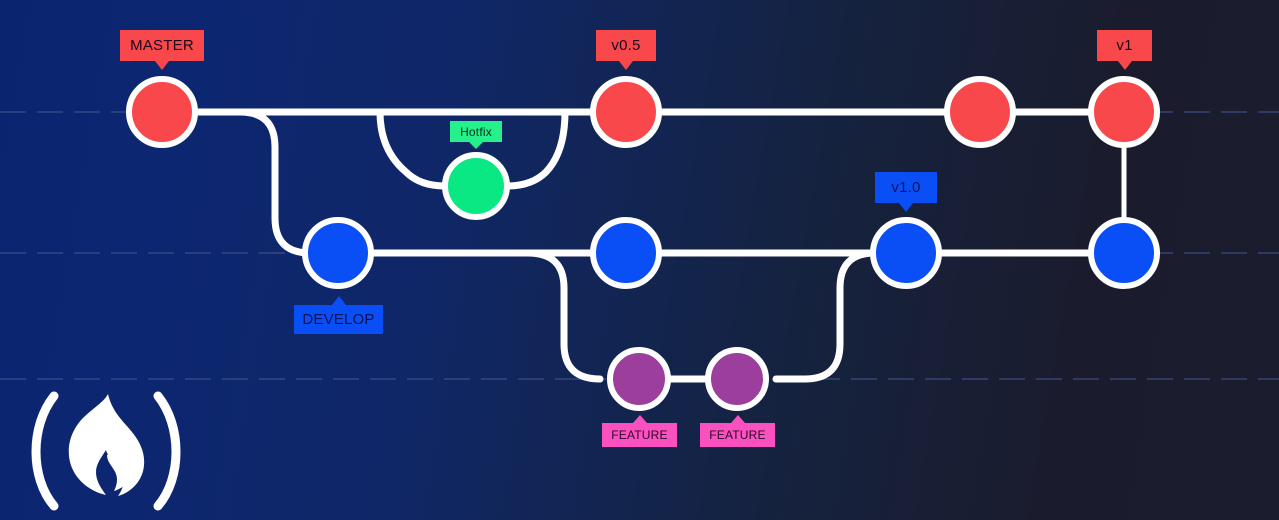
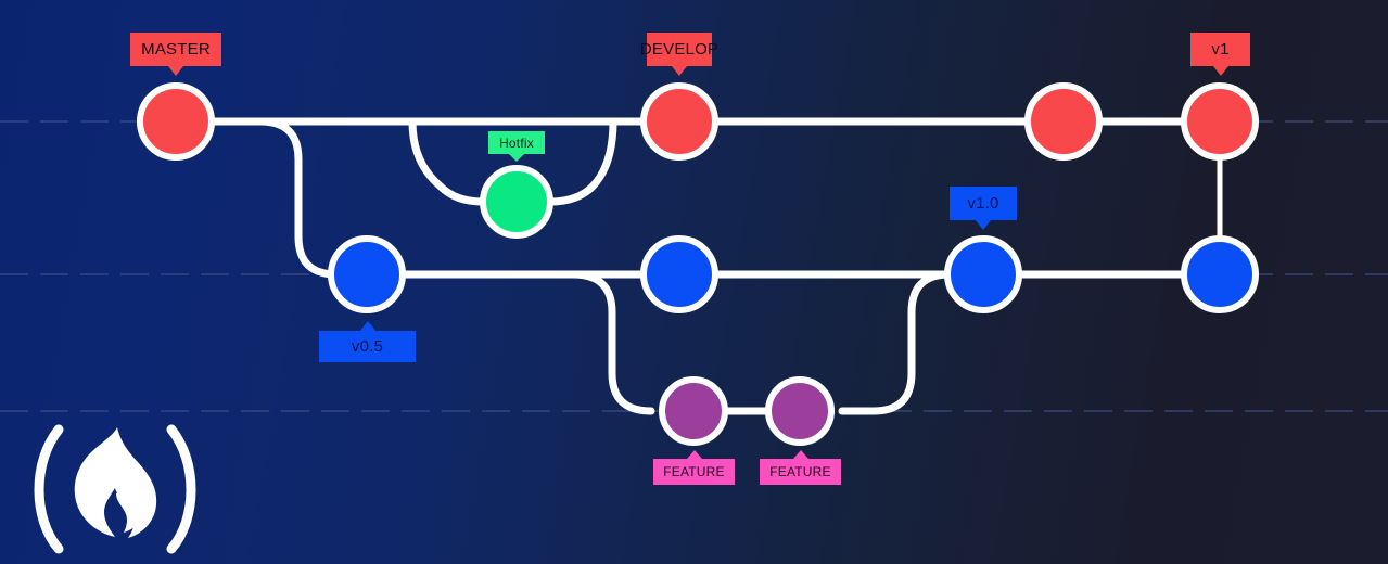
  MASTER
  Hotfix
- v0.5
+ DEVELOP
  v1
  v1.0
- DEVELOP
+ v0.5
  FEATURE
  FEATURE
